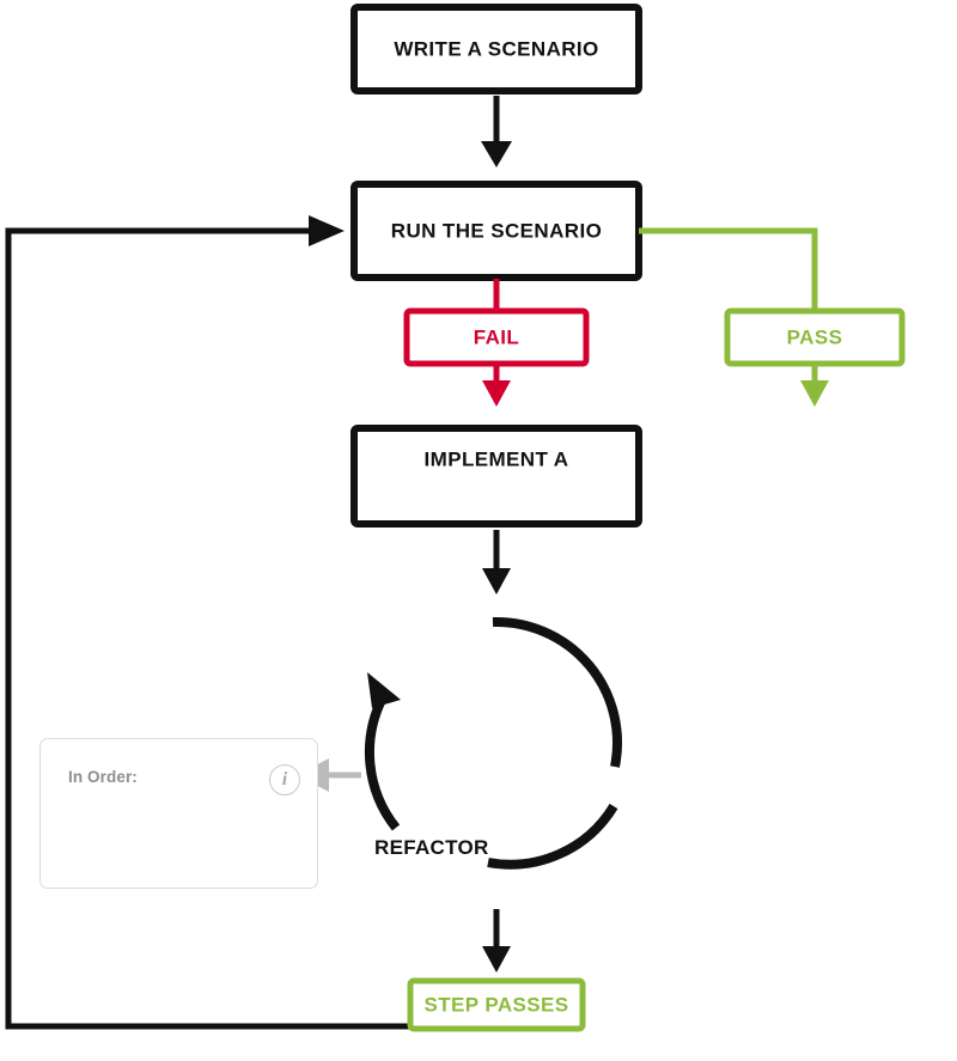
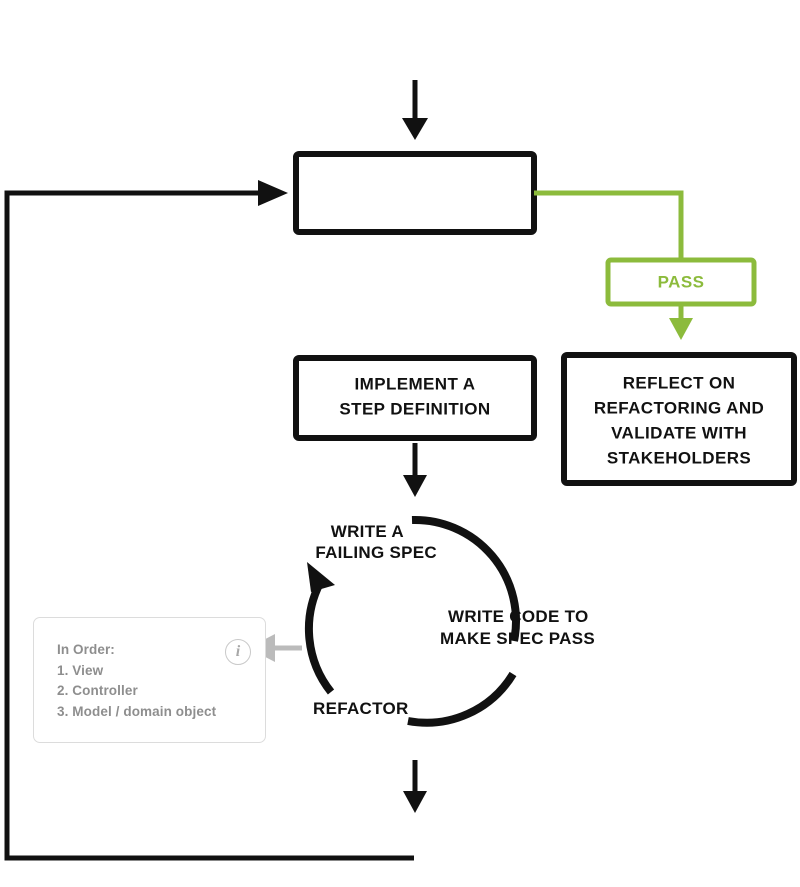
- WRITE A SCENARIO
- RUN THE SCENARIO
- FAIL
  PASS
  IMPLEMENT A
+ STEP DEFINITION
+ REFLECT ON
+ REFACTORING AND
+ VALIDATE WITH
+ STAKEHOLDERS
+ WRITE A
+ FAILING SPEC
+ WRITE CODE TO
+ MAKE SPEC PASS
  REFACTOR
- STEP PASSES
  i
  In Order:
+ 1. View
+ 2. Controller
+ 3. Model / domain object
